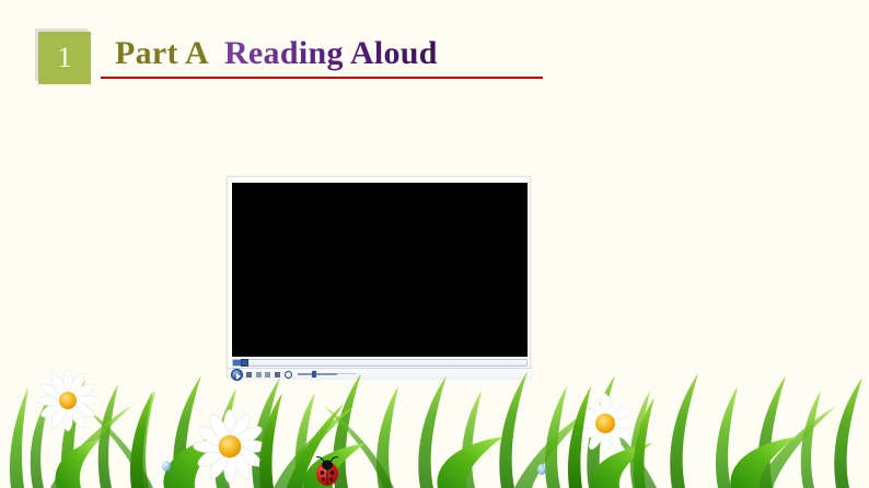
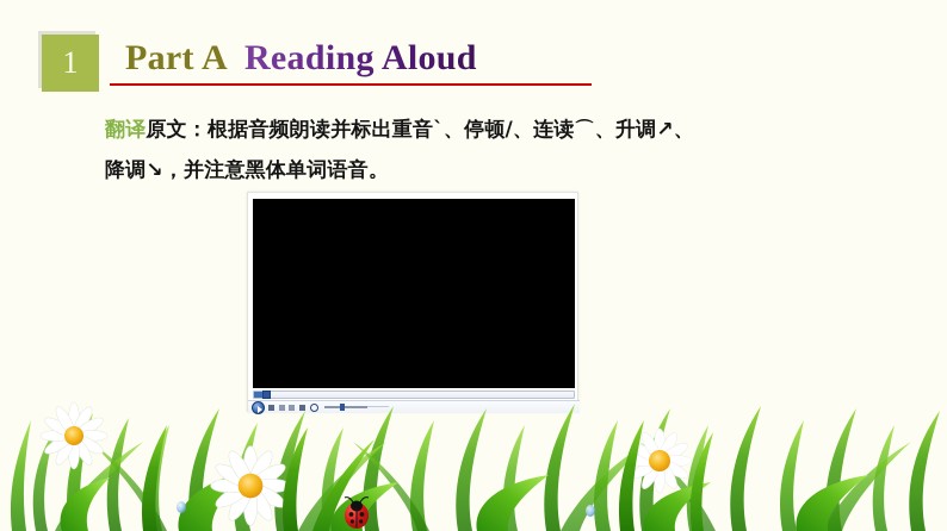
  1
  Part A Reading Aloud
+ 翻译原文：根据音频朗读并标出重音`、停顿/、连读⌒、升调↗、
+ 降调↘，并注意黑体单词语音。
